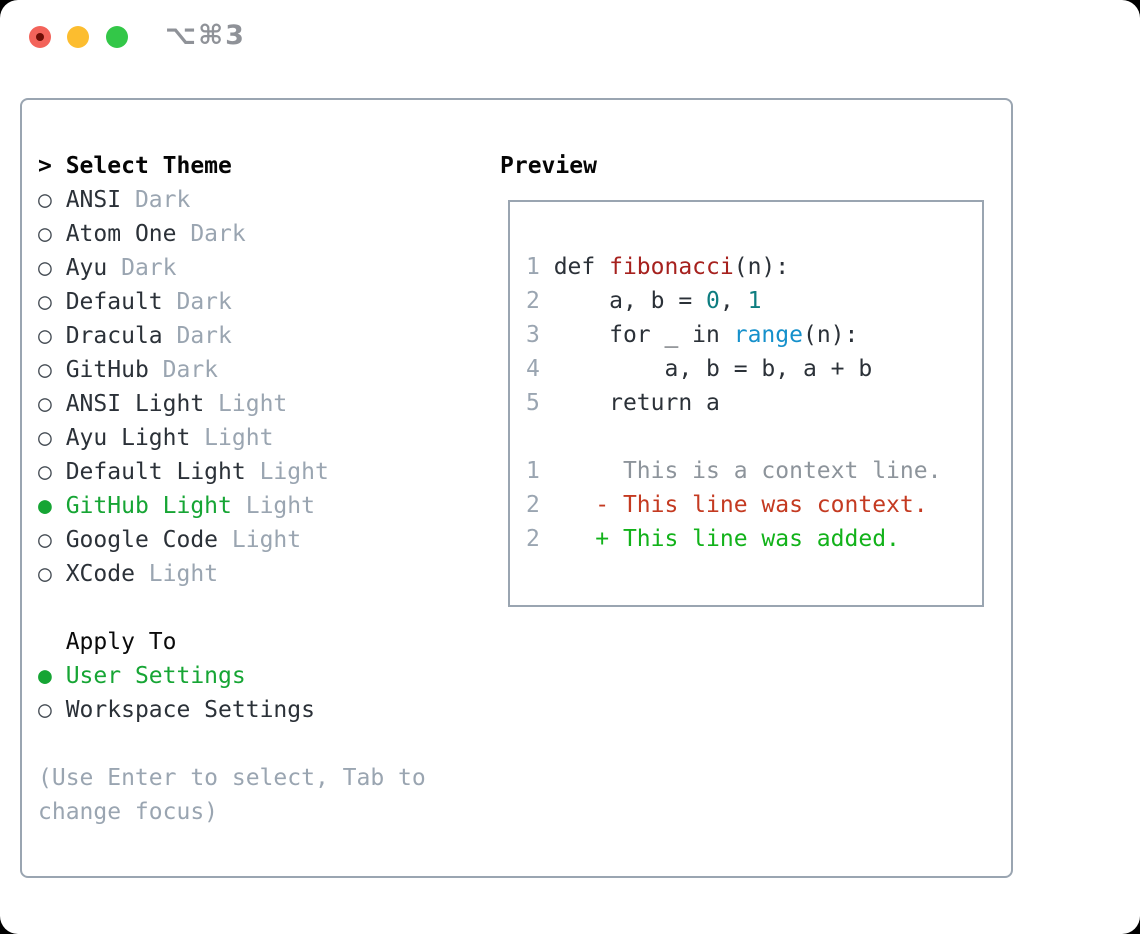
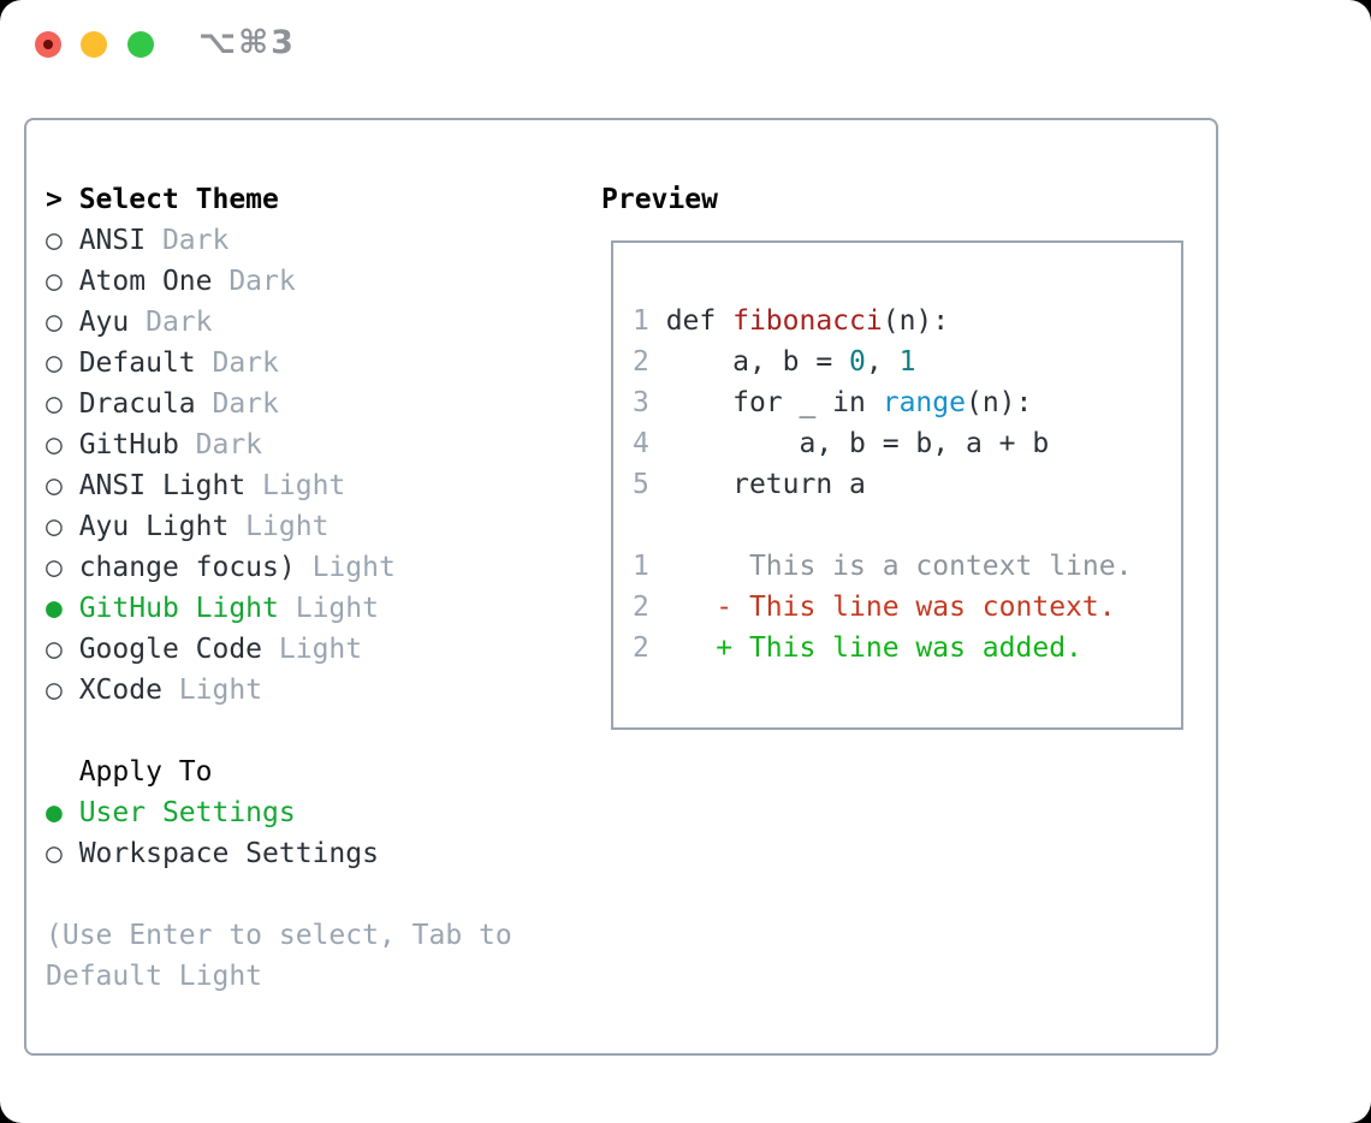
  ⌥⌘3
  > Select Theme
  ○ ANSI Dark
  ○ Atom One Dark
  ○ Ayu Dark
  ○ Default Dark
  ○ Dracula Dark
  ○ GitHub Dark
  ○ ANSI Light Light
  ○ Ayu Light Light
- ○ Default Light Light
+ ○ change focus) Light
  ● GitHub Light Light
  ○ Google Code Light
  ○ XCode Light
  Apply To
  ● User Settings
  ○ Workspace Settings
  (Use Enter to select, Tab to
- change focus)
+ Default Light
  Preview
  1 def fibonacci(n):
  2 a, b = 0, 1
  3 for _ in range(n):
  4 a, b = b, a + b
  5 return a
  1 This is a context line.
  2 - This line was context.
  2 + This line was added.
